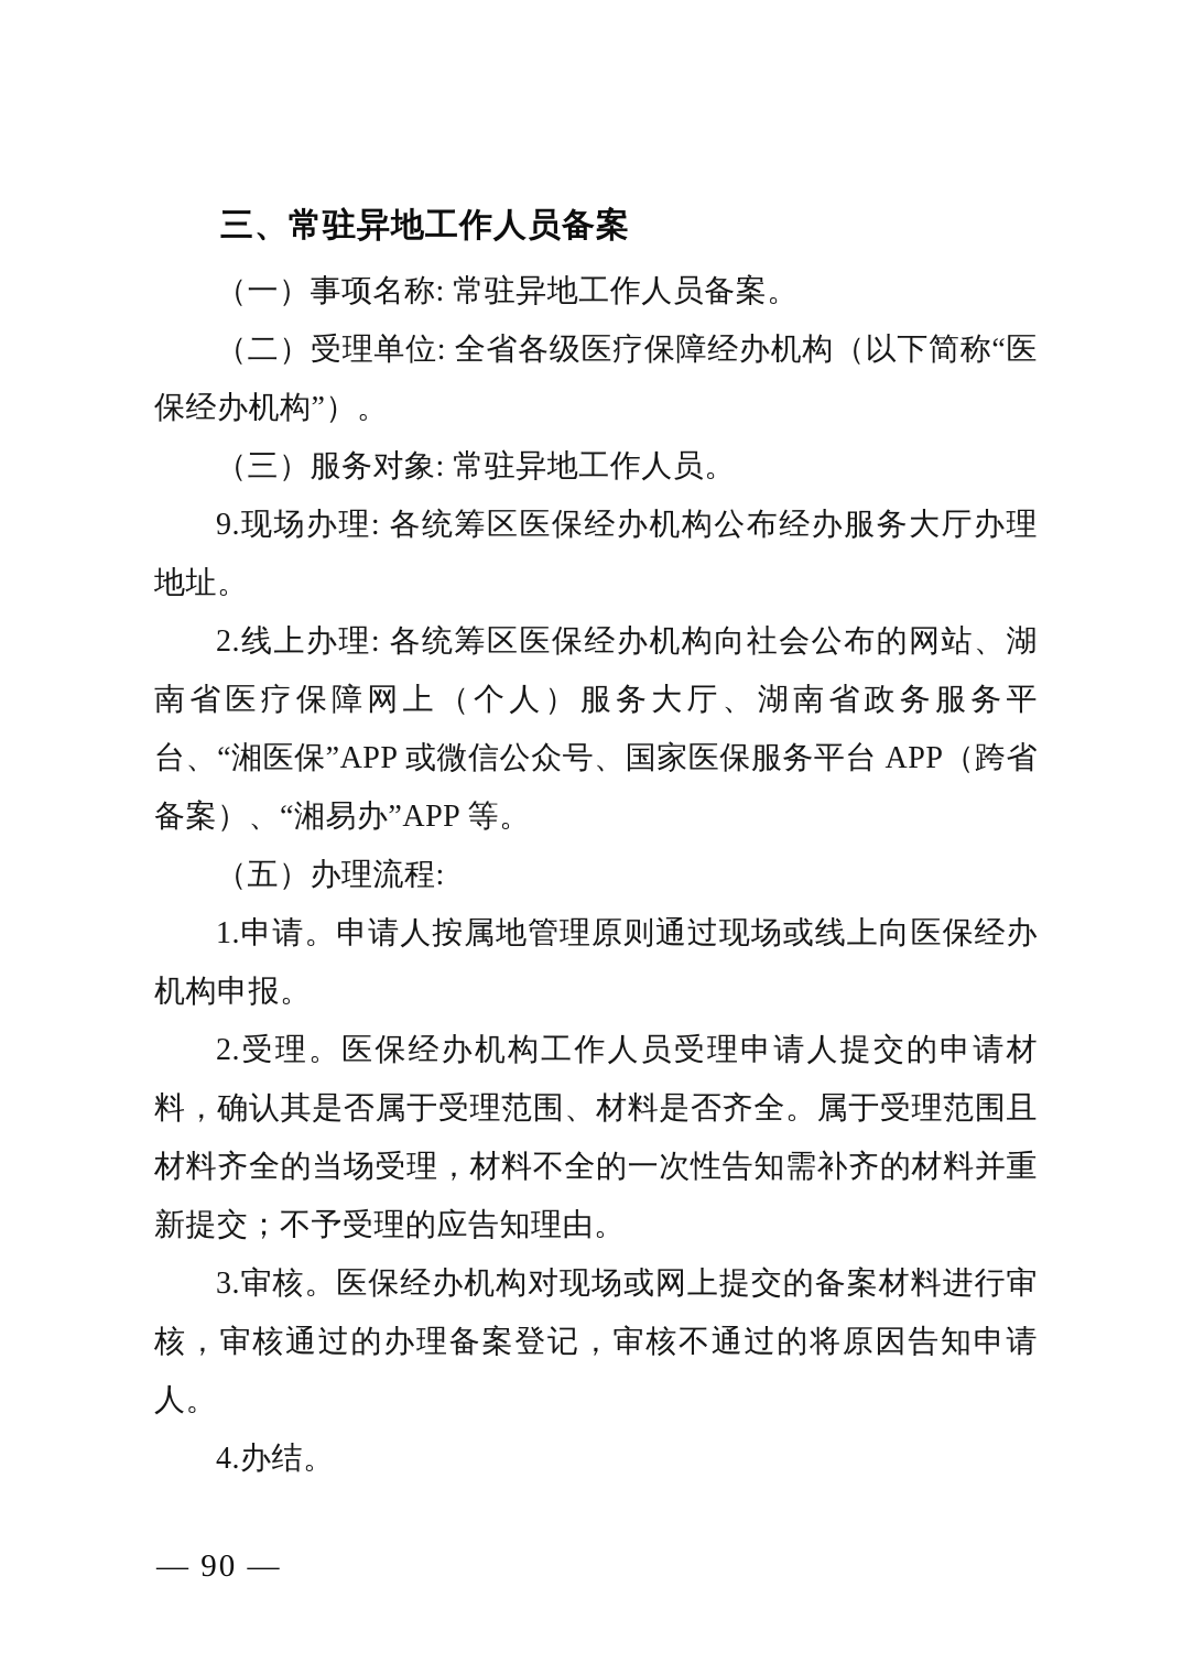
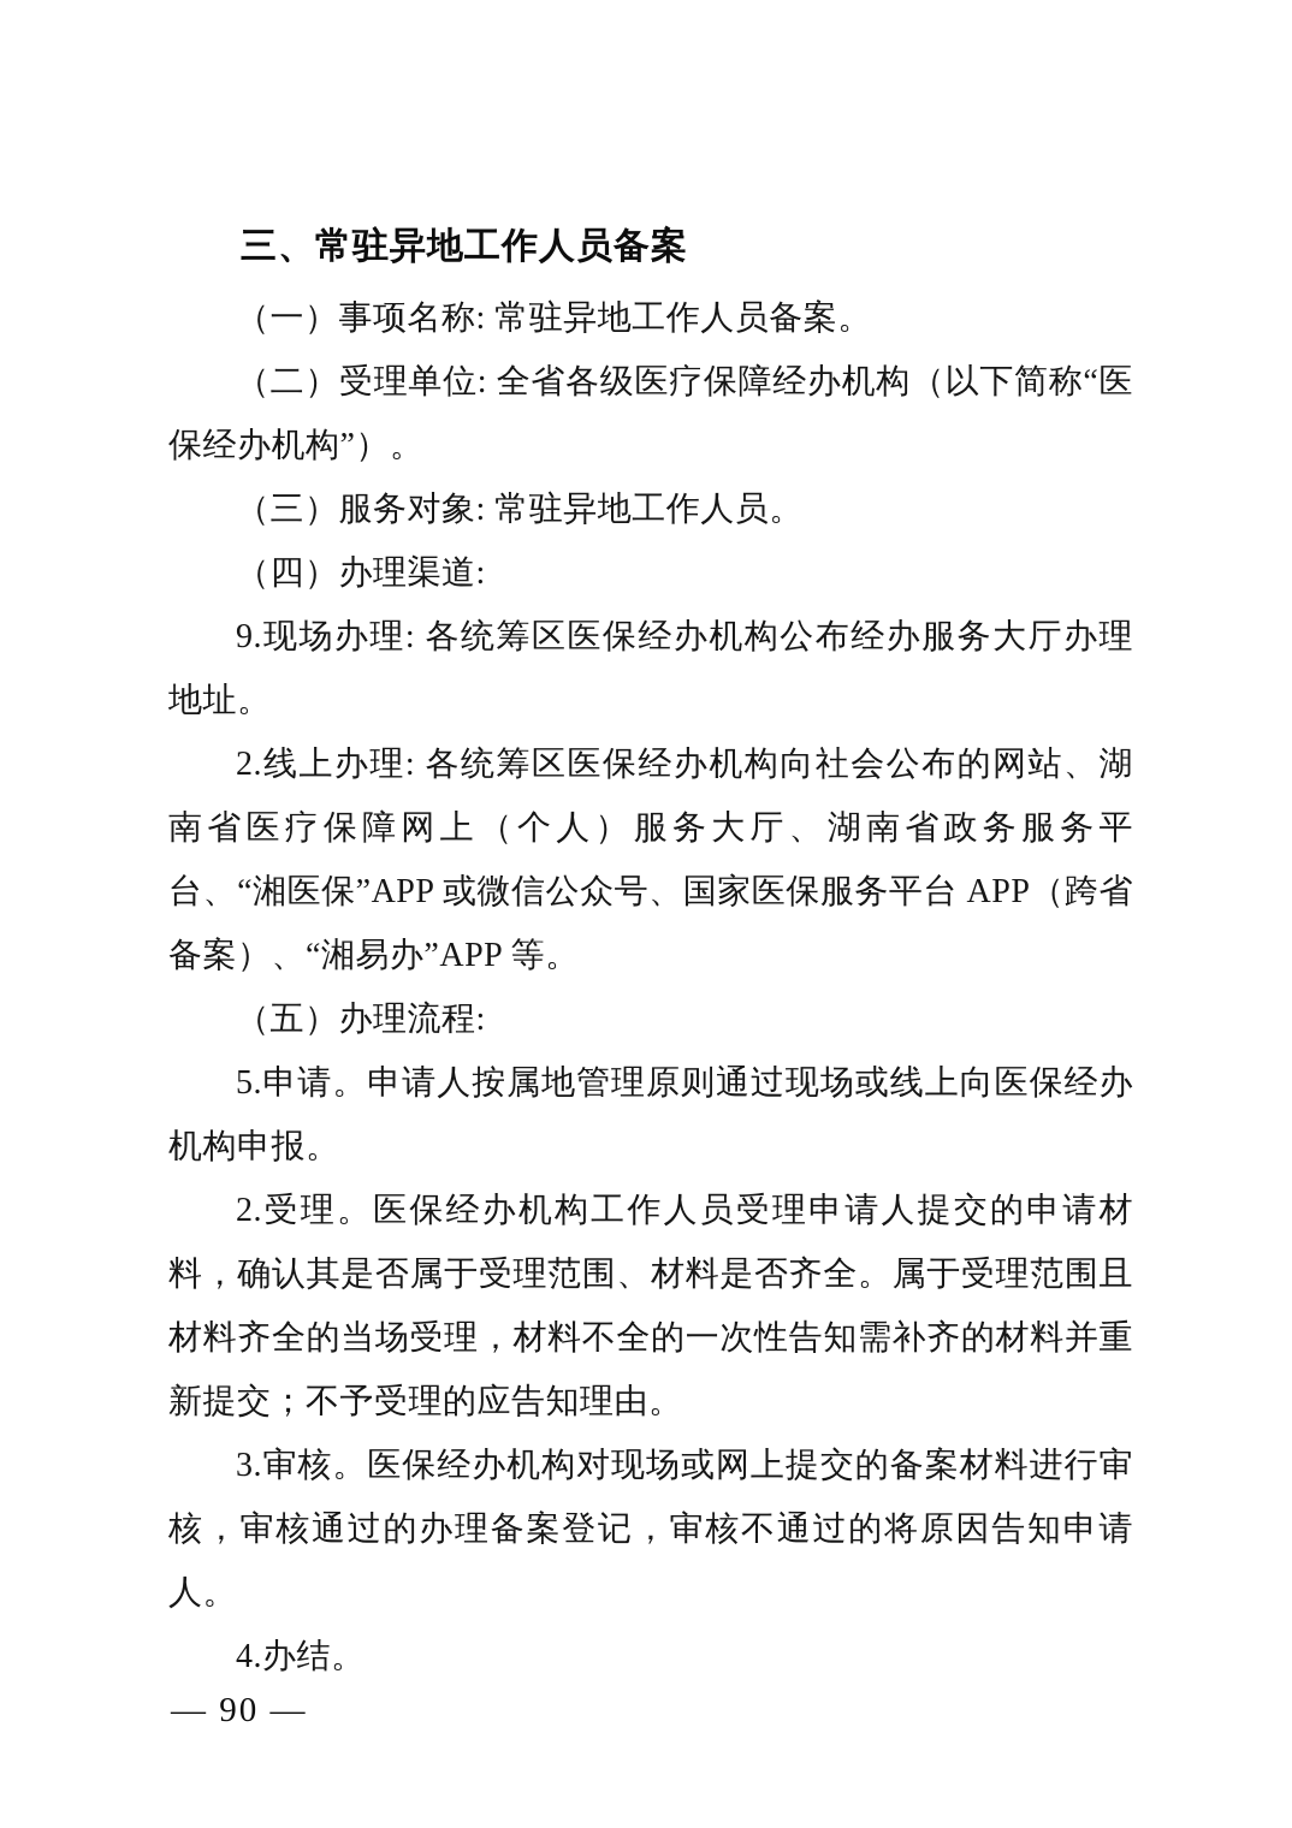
  三、常驻异地工作人员备案
  （一）事项名称: 常驻异地工作人员备案。
  （二）受理单位: 全省各级医疗保障经办机构（以下简称“医保经办机构”）。
  （三）服务对象: 常驻异地工作人员。
+ （四）办理渠道:
  9.现场办理: 各统筹区医保经办机构公布经办服务大厅办理地址。
  2.线上办理: 各统筹区医保经办机构向社会公布的网站、湖南省医疗保障网上（个人）服务大厅、湖南省政务服务平台、“湘医保”APP 或微信公众号、国家医保服务平台 APP（跨省备案）、“湘易办”APP 等。
  （五）办理流程:
- 1.申请。申请人按属地管理原则通过现场或线上向医保经办机构申报。
+ 5.申请。申请人按属地管理原则通过现场或线上向医保经办机构申报。
  2.受理。医保经办机构工作人员受理申请人提交的申请材料，确认其是否属于受理范围、材料是否齐全。属于受理范围且材料齐全的当场受理，材料不全的一次性告知需补齐的材料并重新提交；不予受理的应告知理由。
  3.审核。医保经办机构对现场或网上提交的备案材料进行审核，审核通过的办理备案登记，审核不通过的将原因告知申请人。
  4.办结。
  — 90 —
